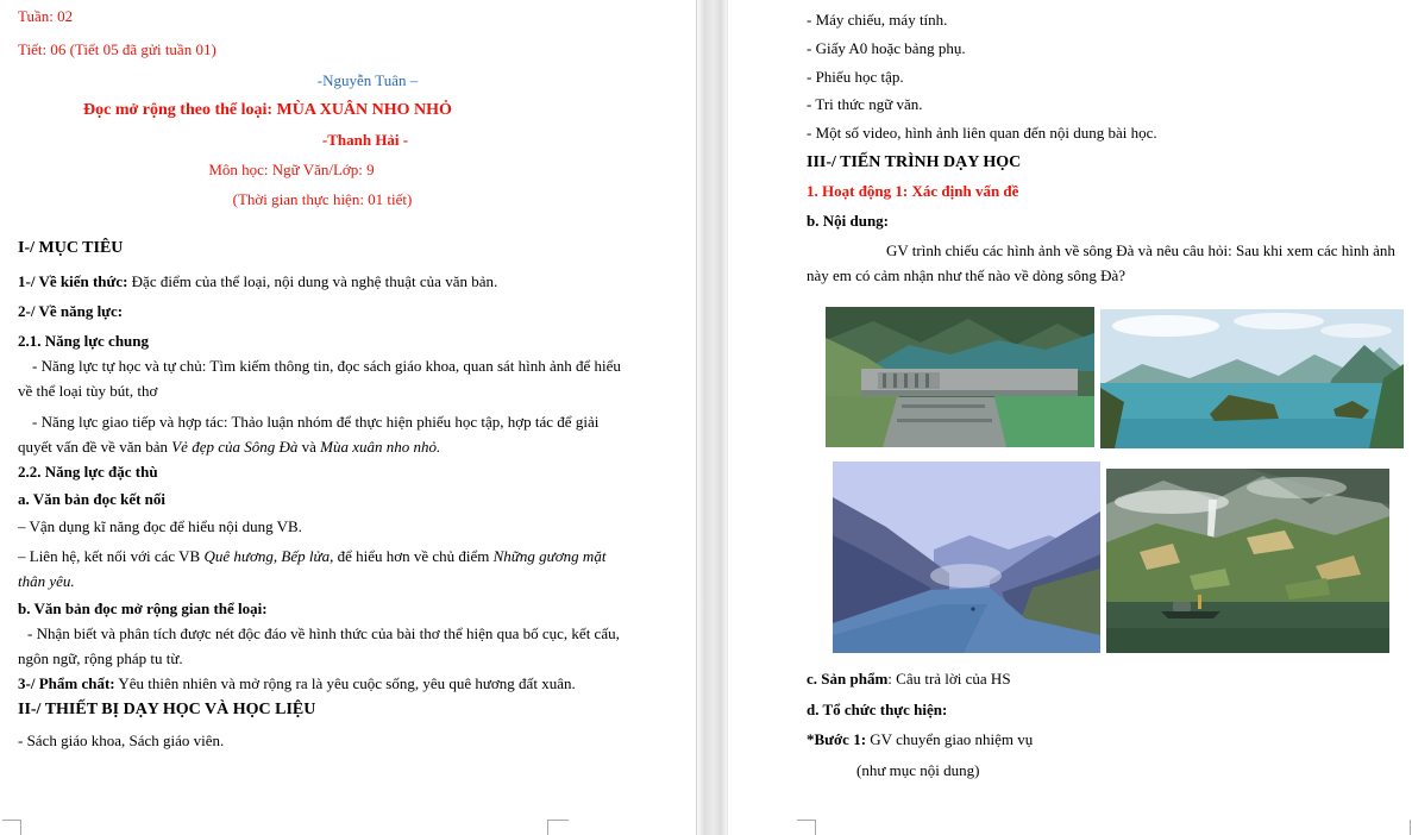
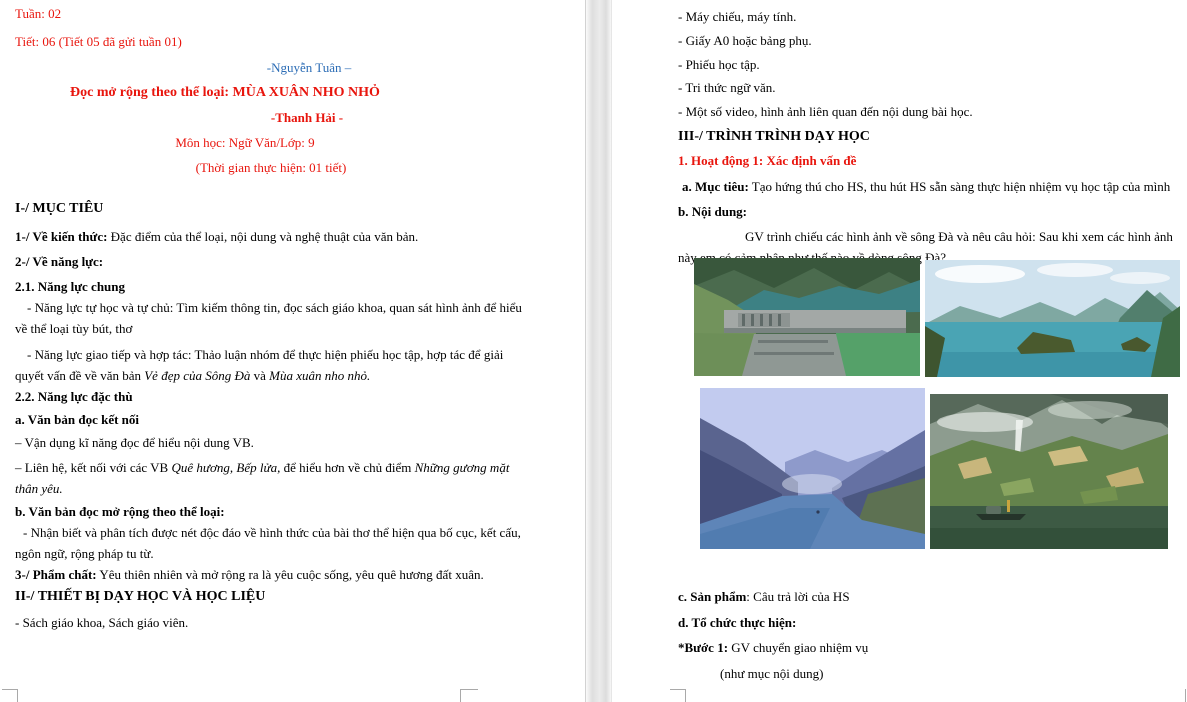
  Tuần: 02
  Tiết: 06 (Tiết 05 đã gửi tuần 01)
  -Nguyễn Tuân –
  Đọc mở rộng theo thể loại: MÙA XUÂN NHO NHỎ
  -Thanh Hải -
  Môn học: Ngữ Văn/Lớp: 9
  (Thời gian thực hiện: 01 tiết)
  I-/ MỤC TIÊU
  1-/ Về kiến thức: Đặc điểm của thể loại, nội dung và nghệ thuật của văn bản.
  2-/ Về năng lực:
  2.1. Năng lực chung
  - Năng lực tự học và tự chủ: Tìm kiếm thông tin, đọc sách giáo khoa, quan sát hình ảnh để hiểu về thể loại tùy bút, thơ
  - Năng lực giao tiếp và hợp tác: Thảo luận nhóm để thực hiện phiếu học tập, hợp tác để giải quyết vấn đề về văn bản Vẻ đẹp của Sông Đà và Mùa xuân nho nhỏ.
  2.2. Năng lực đặc thù
  a. Văn bản đọc kết nối
  – Vận dụng kĩ năng đọc để hiểu nội dung VB.
  – Liên hệ, kết nối với các VB Quê hương, Bếp lửa, để hiểu hơn về chủ điểm Những gương mặt thân yêu.
- b. Văn bản đọc mở rộng gian thể loại:
+ b. Văn bản đọc mở rộng theo thể loại:
  - Nhận biết và phân tích được nét độc đáo về hình thức của bài thơ thể hiện qua bố cục, kết cấu, ngôn ngữ, rộng pháp tu từ.
  3-/ Phẩm chất: Yêu thiên nhiên và mở rộng ra là yêu cuộc sống, yêu quê hương đất xuân.
  II-/ THIẾT BỊ DẠY HỌC VÀ HỌC LIỆU
  - Sách giáo khoa, Sách giáo viên.
  - Máy chiếu, máy tính.
  - Giấy A0 hoặc bảng phụ.
  - Phiếu học tập.
  - Tri thức ngữ văn.
  - Một số video, hình ảnh liên quan đến nội dung bài học.
- III-/ TIẾN TRÌNH DẠY HỌC
+ III-/ TRÌNH TRÌNH DẠY HỌC
  1. Hoạt động 1: Xác định vấn đề
+ a. Mục tiêu: Tạo hứng thú cho HS, thu hút HS sẵn sàng thực hiện nhiệm vụ học tập của mình
  b. Nội dung:
  GV trình chiếu các hình ảnh về sông Đà và nêu câu hỏi: Sau khi xem các hình ảnh này em có cảm nhận như thế nào về dòng sông Đà?
  c. Sản phẩm: Câu trả lời của HS
  d. Tổ chức thực hiện:
  *Bước 1: GV chuyển giao nhiệm vụ
  (như mục nội dung)
